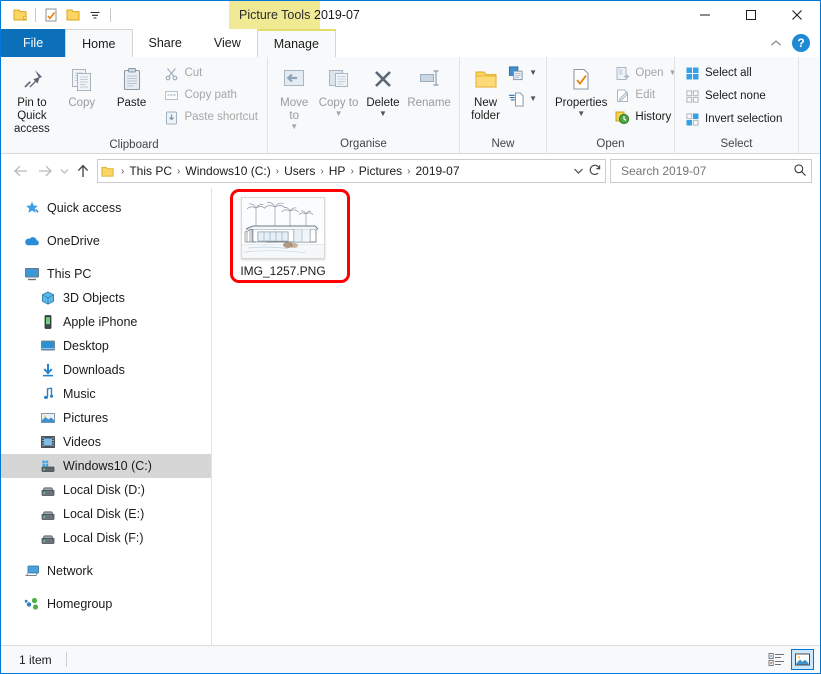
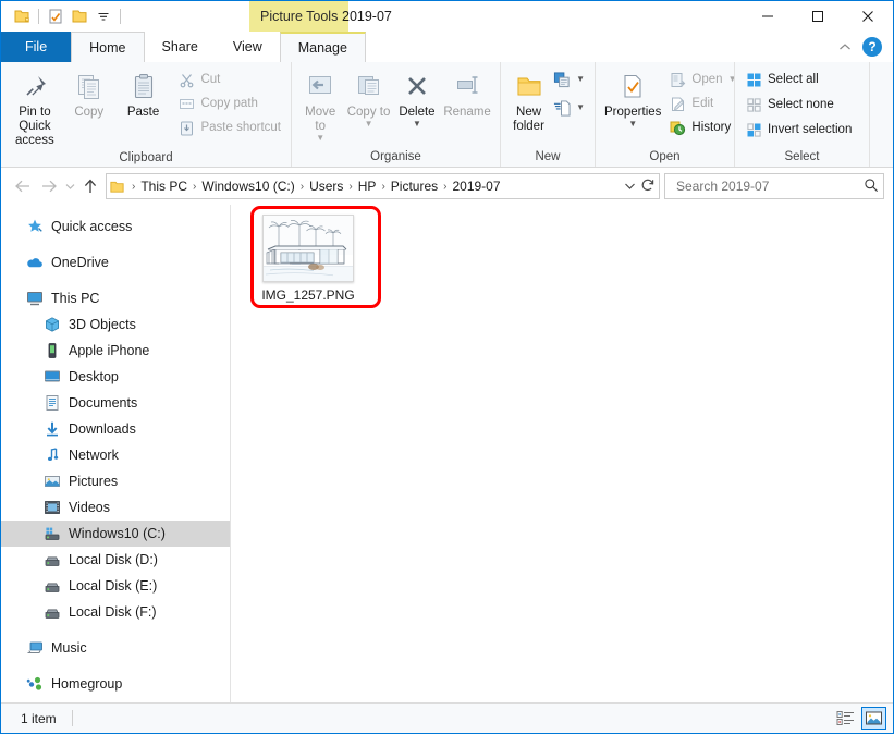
  Picture Tools
  2019-07
  File
  Home
  Share
  View
  Manage
  ?
  Pin to Quick access
  Copy
  Paste
  Cut
  Copy path
  Paste shortcut
  Clipboard
  Move to
  ▼
  Copy to
  ▼
  Delete
  ▼
  Rename
  Organise
  New folder
  ▼
  ▼
  New
  Properties
  ▼
  Open
  ▼
  Edit
  History
  Open
  Select all
  Select none
  Invert selection
  Select
  ›
  This PC
  ›
  Windows10 (C:)
  ›
  Users
  ›
  HP
  ›
  Pictures
  ›
  2019-07
  Search 2019-07
  Quick access
  OneDrive
  This PC
  3D Objects
  Apple iPhone
  Desktop
+ Documents
  Downloads
- Music
+ Network
  Pictures
  Videos
  Windows10 (C:)
  Local Disk (D:)
  Local Disk (E:)
  Local Disk (F:)
- Network
+ Music
  Homegroup
  IMG_1257.PNG
  1 item
